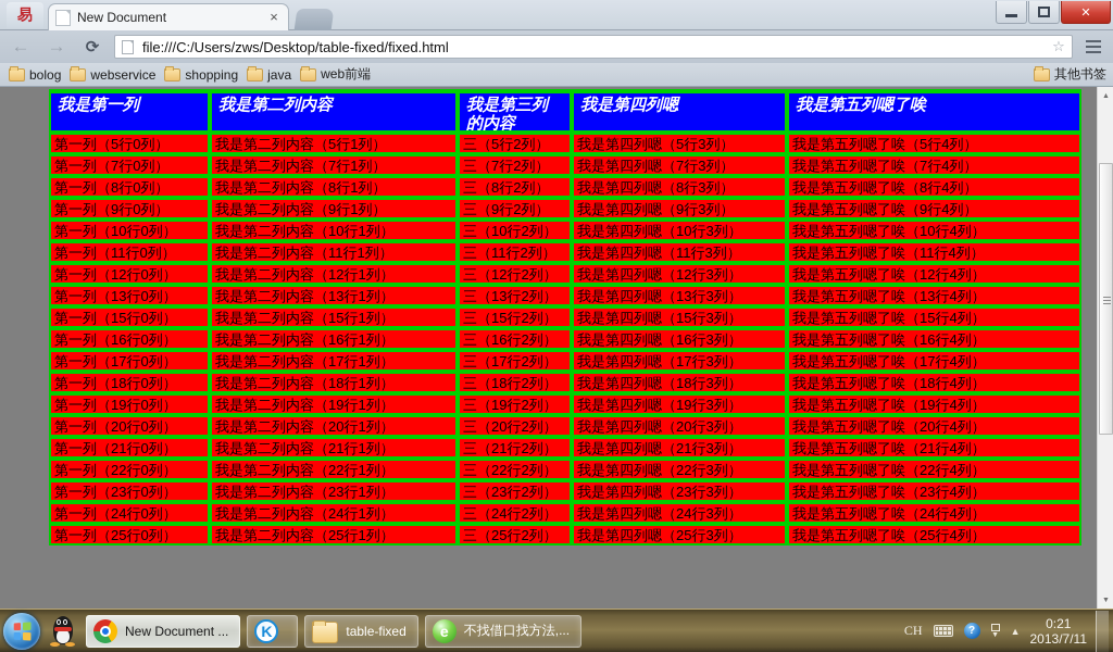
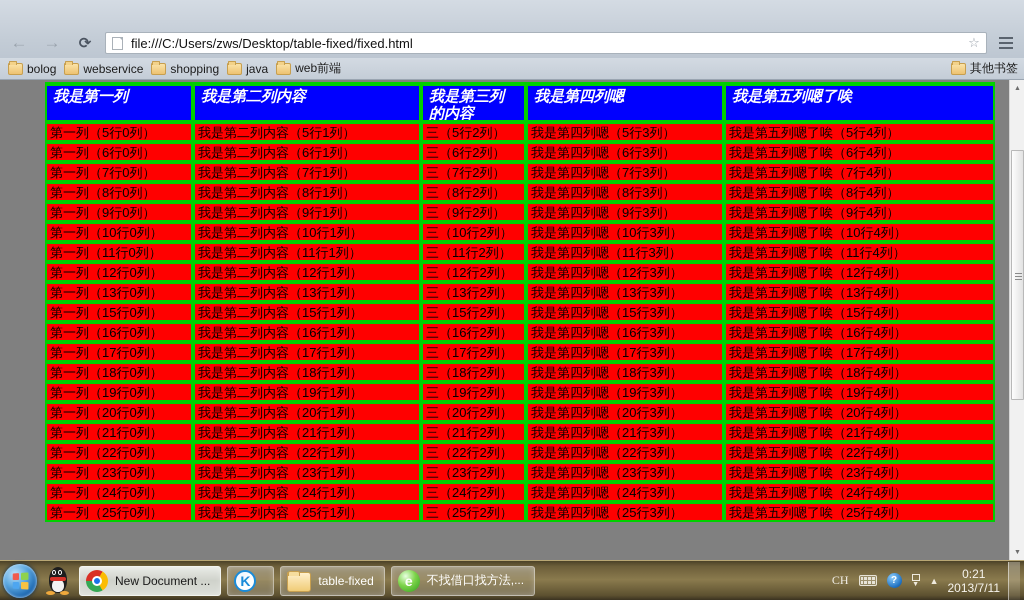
- 易
- New Document
- ×
- ✕
  ←
  →
  ⟳
  file:///C:/Users/zws/Desktop/table-fixed/fixed.html
  ☆
  bolog
  webservice
  shopping
  java
  web前端
  其他书签
  第一列（5行0列）	我是第二列内容（5行1列）	三（5行2列）	我是第四列嗯（5行3列）	我是第五列嗯了唉（5行4列）
+ 第一列（6行0列）	我是第二列内容（6行1列）	三（6行2列）	我是第四列嗯（6行3列）	我是第五列嗯了唉（6行4列）
  第一列（7行0列）	我是第二列内容（7行1列）	三（7行2列）	我是第四列嗯（7行3列）	我是第五列嗯了唉（7行4列）
  第一列（8行0列）	我是第二列内容（8行1列）	三（8行2列）	我是第四列嗯（8行3列）	我是第五列嗯了唉（8行4列）
  第一列（9行0列）	我是第二列内容（9行1列）	三（9行2列）	我是第四列嗯（9行3列）	我是第五列嗯了唉（9行4列）
  第一列（10行0列）	我是第二列内容（10行1列）	三（10行2列）	我是第四列嗯（10行3列）	我是第五列嗯了唉（10行4列）
  第一列（11行0列）	我是第二列内容（11行1列）	三（11行2列）	我是第四列嗯（11行3列）	我是第五列嗯了唉（11行4列）
  第一列（12行0列）	我是第二列内容（12行1列）	三（12行2列）	我是第四列嗯（12行3列）	我是第五列嗯了唉（12行4列）
  第一列（13行0列）	我是第二列内容（13行1列）	三（13行2列）	我是第四列嗯（13行3列）	我是第五列嗯了唉（13行4列）
  第一列（15行0列）	我是第二列内容（15行1列）	三（15行2列）	我是第四列嗯（15行3列）	我是第五列嗯了唉（15行4列）
  第一列（16行0列）	我是第二列内容（16行1列）	三（16行2列）	我是第四列嗯（16行3列）	我是第五列嗯了唉（16行4列）
  第一列（17行0列）	我是第二列内容（17行1列）	三（17行2列）	我是第四列嗯（17行3列）	我是第五列嗯了唉（17行4列）
  第一列（18行0列）	我是第二列内容（18行1列）	三（18行2列）	我是第四列嗯（18行3列）	我是第五列嗯了唉（18行4列）
  第一列（19行0列）	我是第二列内容（19行1列）	三（19行2列）	我是第四列嗯（19行3列）	我是第五列嗯了唉（19行4列）
  第一列（20行0列）	我是第二列内容（20行1列）	三（20行2列）	我是第四列嗯（20行3列）	我是第五列嗯了唉（20行4列）
  第一列（21行0列）	我是第二列内容（21行1列）	三（21行2列）	我是第四列嗯（21行3列）	我是第五列嗯了唉（21行4列）
  第一列（22行0列）	我是第二列内容（22行1列）	三（22行2列）	我是第四列嗯（22行3列）	我是第五列嗯了唉（22行4列）
  第一列（23行0列）	我是第二列内容（23行1列）	三（23行2列）	我是第四列嗯（23行3列）	我是第五列嗯了唉（23行4列）
  第一列（24行0列）	我是第二列内容（24行1列）	三（24行2列）	我是第四列嗯（24行3列）	我是第五列嗯了唉（24行4列）
  第一列（25行0列）	我是第二列内容（25行1列）	三（25行2列）	我是第四列嗯（25行3列）	我是第五列嗯了唉（25行4列）
  我是第一列
  我是第二列内容
  我是第三列的内容
  我是第四列嗯
  我是第五列嗯了唉
  New Document ...
  K
  table-fixed
  e
  不找借口找方法,...
  CH
  ?
  ▲
  0:21
  2013/7/11
